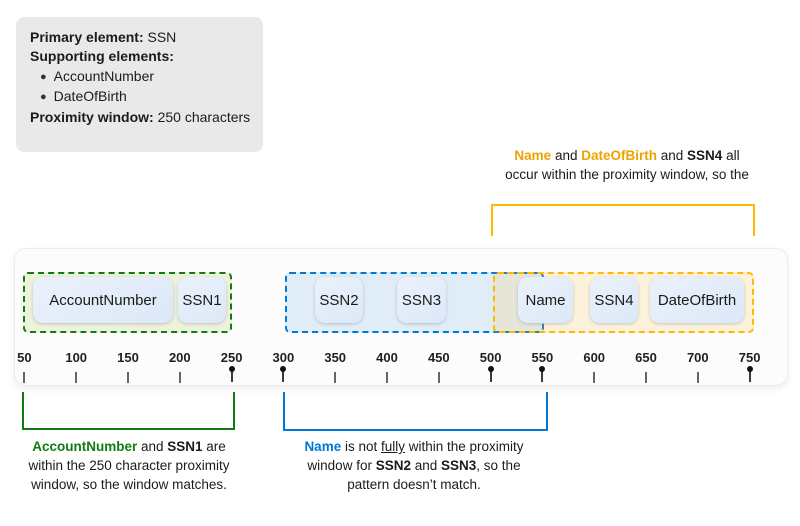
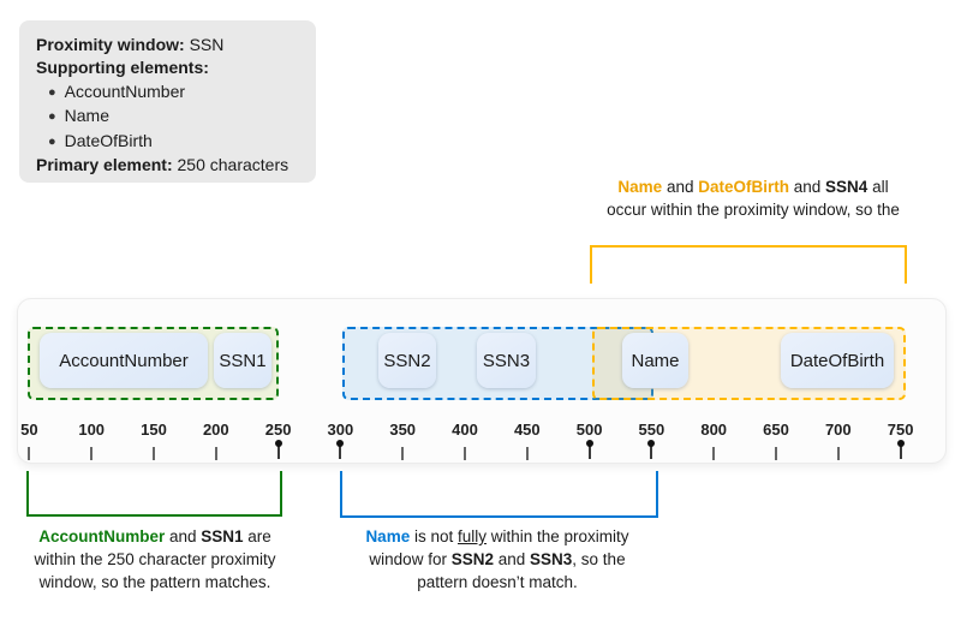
- Primary element: SSN
+ Proximity window: SSN
  Supporting elements:
  ● AccountNumber
+ ● Name
  ● DateOfBirth
- Proximity window: 250 characters
+ Primary element: 250 characters
  Name and DateOfBirth and SSN4 all
  occur within the proximity window, so the
  AccountNumber
  SSN1
  SSN2
  SSN3
  Name
- SSN4
  DateOfBirth
  50
  100
  150
  200
  250
  300
  350
  400
  450
  500
  550
- 600
+ 800
  650
  700
  750
  AccountNumber and SSN1 are
  within the 250 character proximity
- window, so the window matches.
+ window, so the pattern matches.
  Name is not fully within the proximity
  window for SSN2 and SSN3, so the
  pattern doesn’t match.
